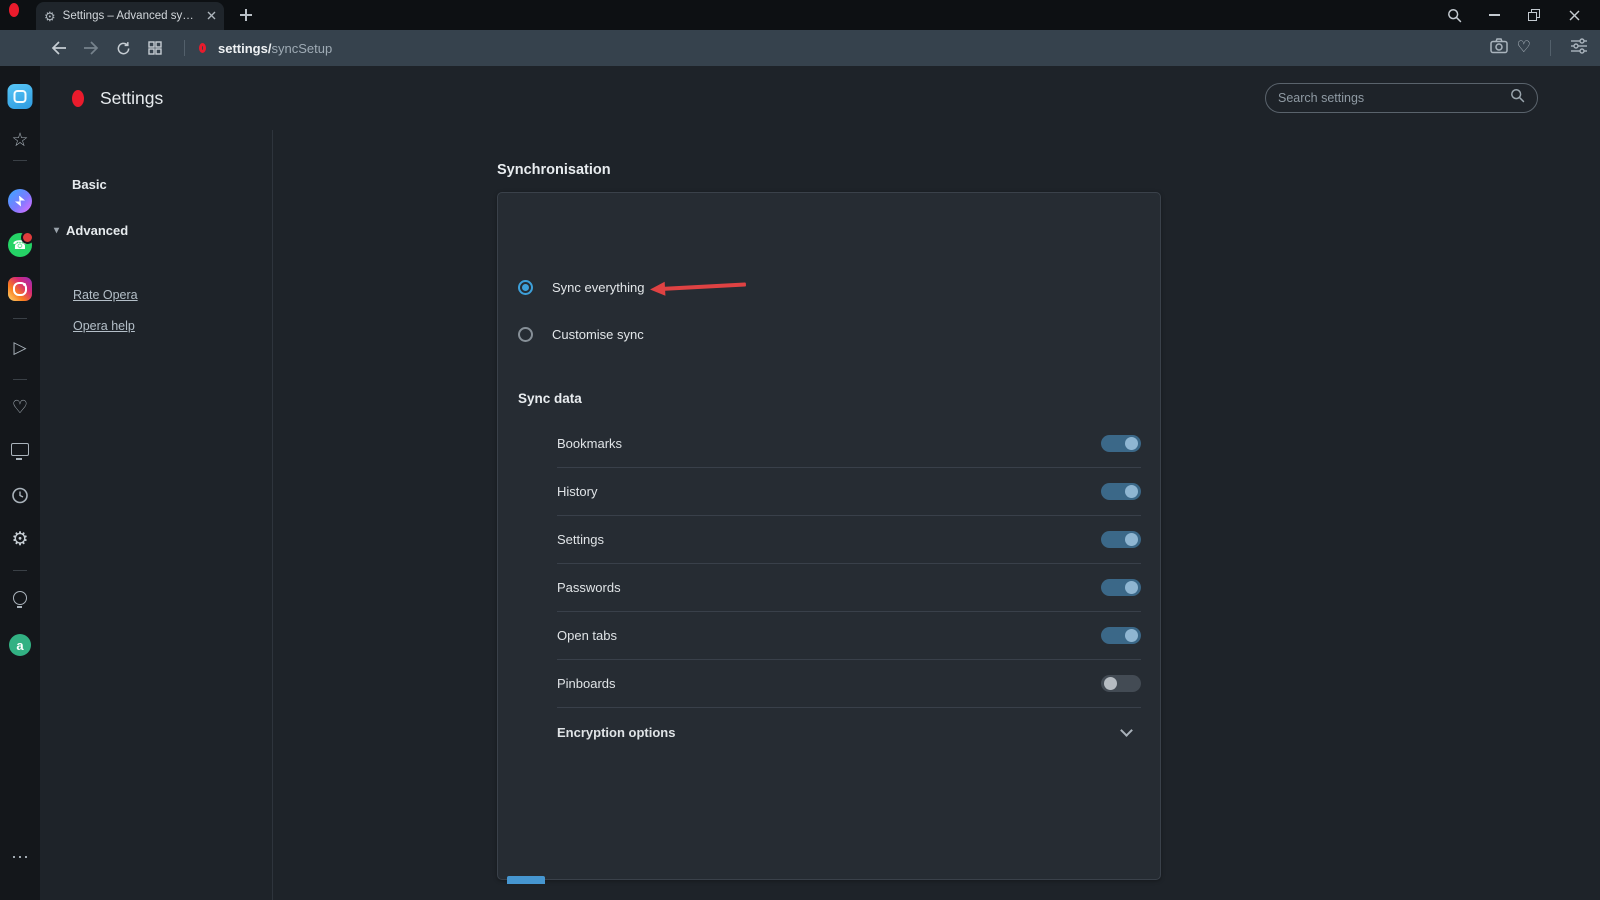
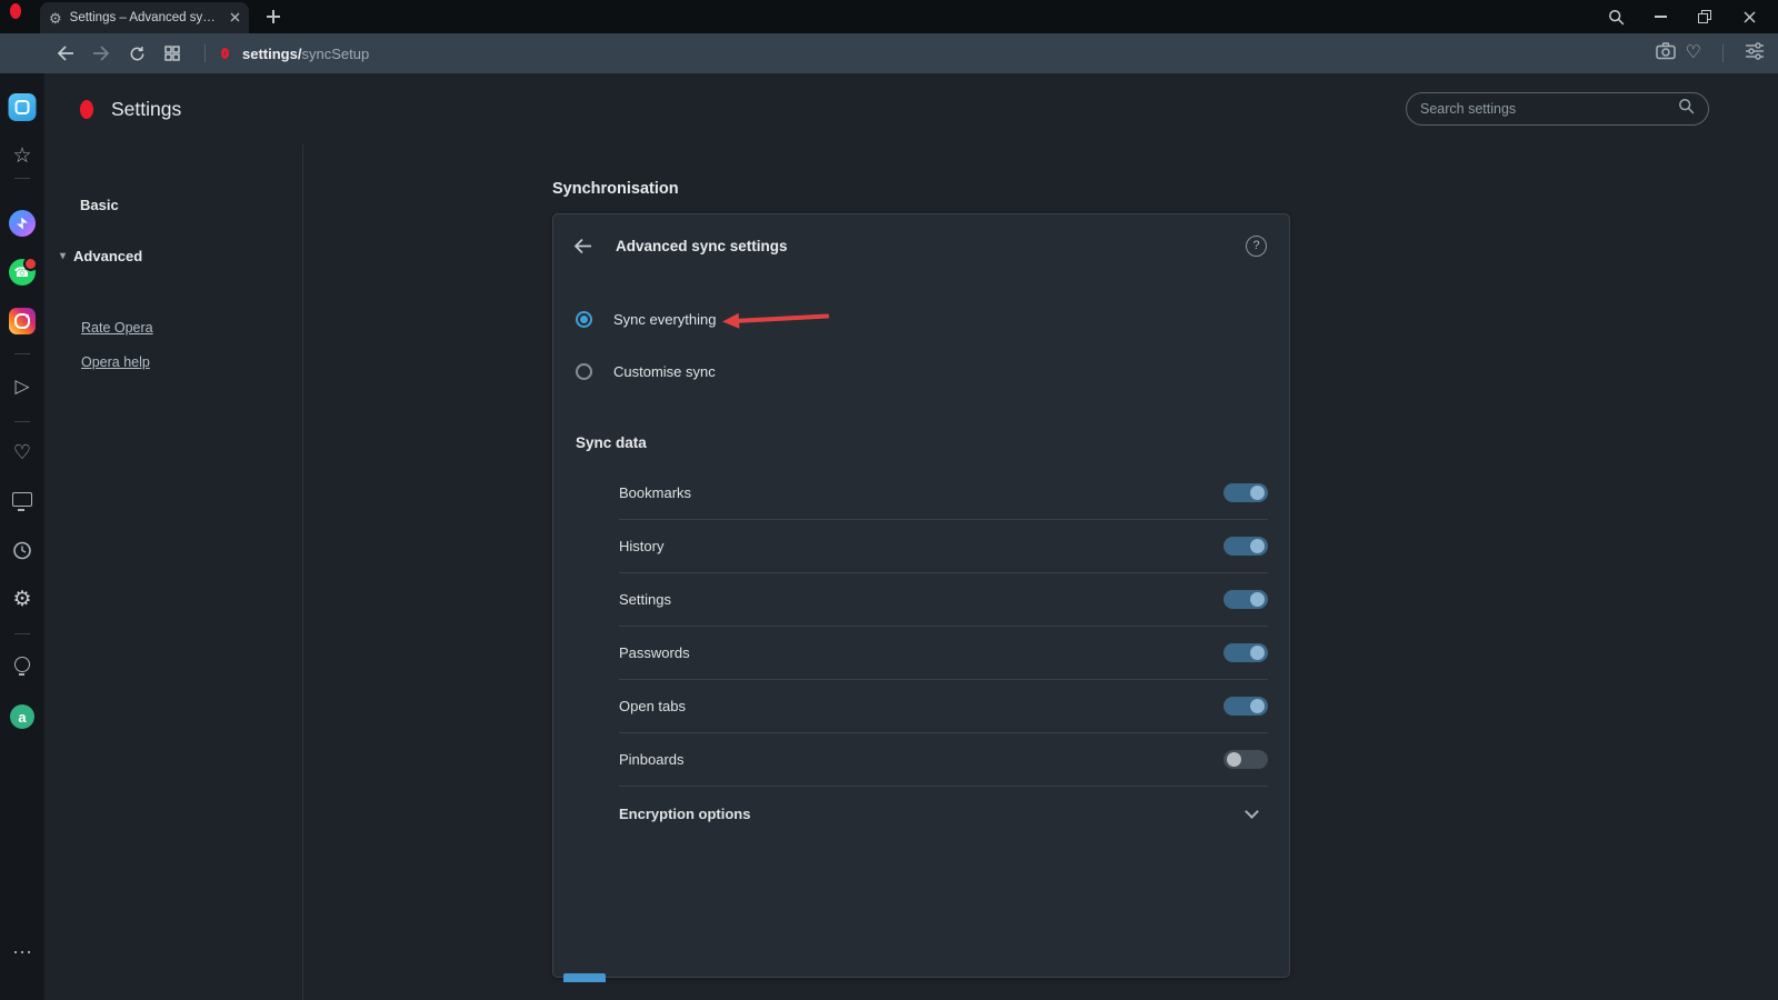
  ⚙
  Settings – Advanced sync
  settings/syncSetup
  ♡
  ☆
  ☎
  ▷
  ♡
  ⚙
  a
  ⋯
  Settings
  Search settings
  Basic
  ▾
  Advanced
  Rate Opera
  Opera help
  Synchronisation
+ Advanced sync settings
+ ?
  Sync everything
  Customise sync
  Sync data
  Bookmarks
  History
  Settings
  Passwords
  Open tabs
  Pinboards
  Encryption options
